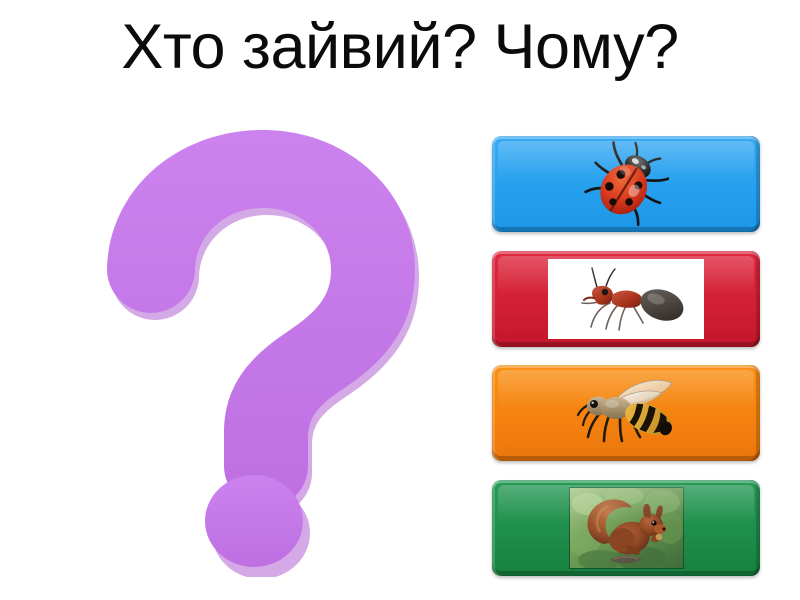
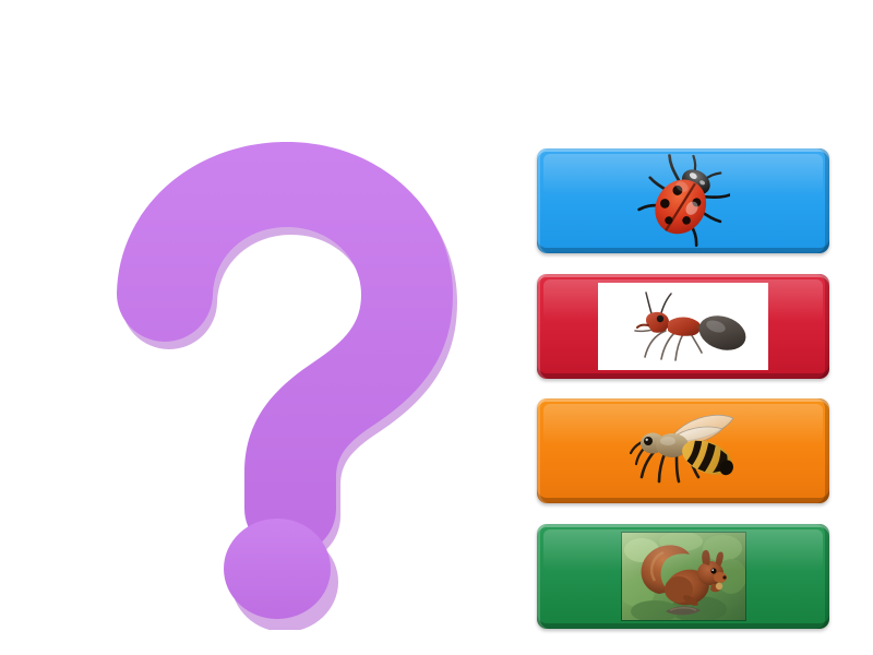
- Хто зайвий? Чому?
